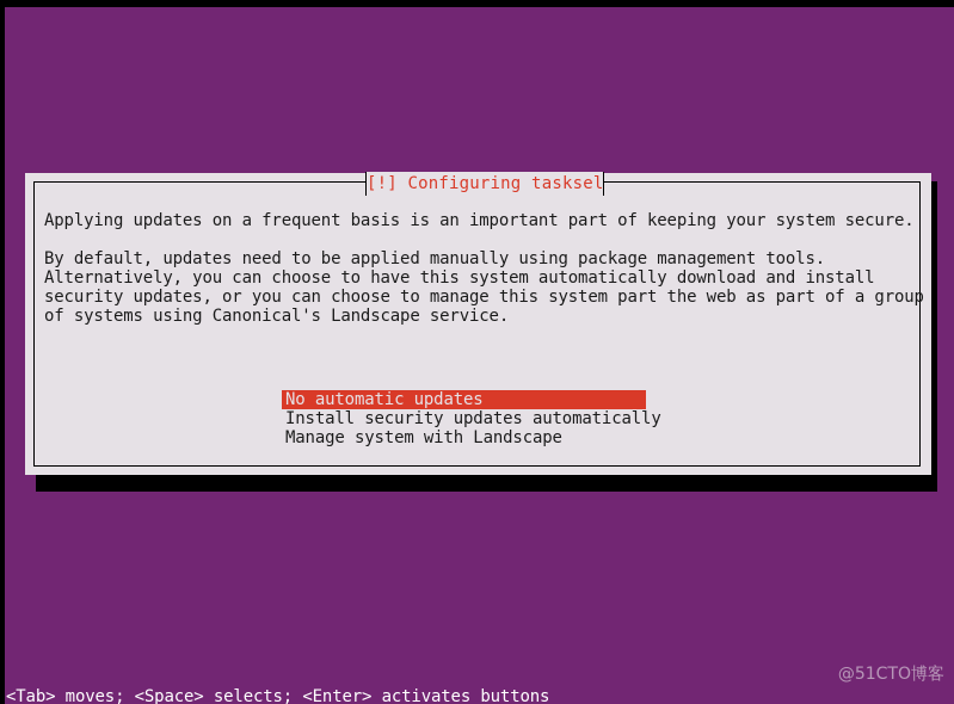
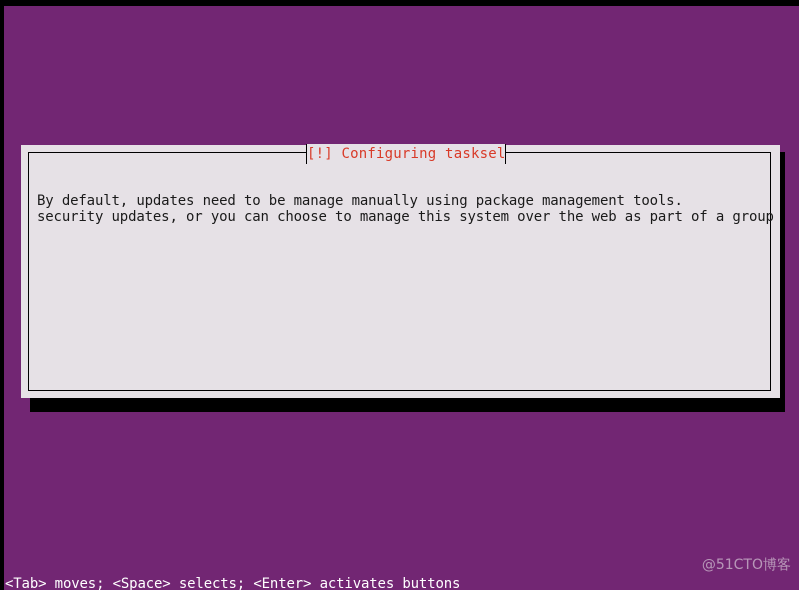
  [!] Configuring tasksel
- Applying updates on a frequent basis is an important part of keeping your system secure.
- By default, updates need to be applied manually using package management tools.
+ By default, updates need to be manage manually using package management tools.
- Alternatively, you can choose to have this system automatically download and install
- security updates, or you can choose to manage this system part the web as part of a group
+ security updates, or you can choose to manage this system over the web as part of a group
- of systems using Canonical's Landscape service.
- No automatic updates
- Install security updates automatically
- Manage system with Landscape
  <Tab> moves; <Space> selects; <Enter> activates buttons
  @51CTO博客
